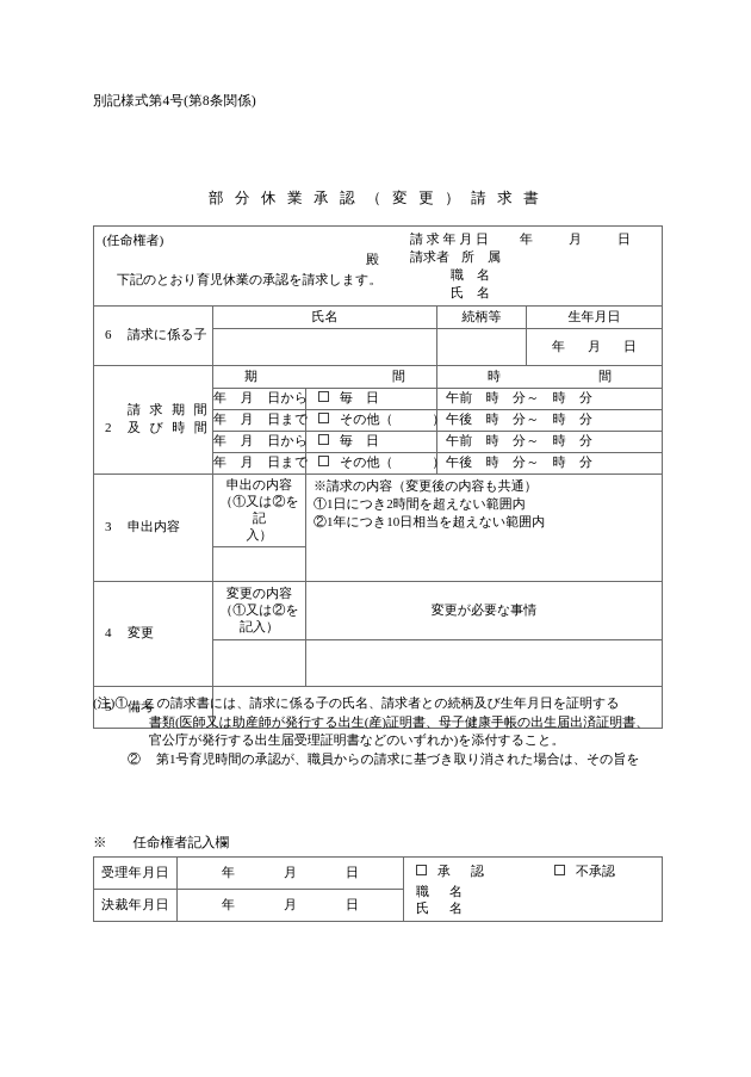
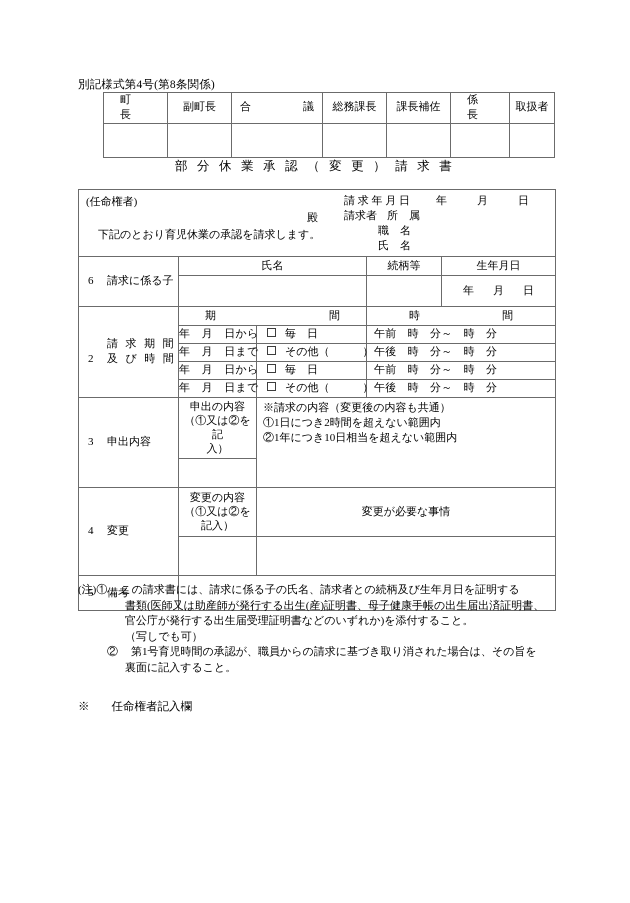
  別記様式第4号(第8条関係)
+ 町 長	副町長	合 議	総務課長	課長補佐	係 長	取扱者
  部 分 休 業 承 認 （ 変 更 ） 請 求 書
  (任命権者) 殿 下記のとおり育児休業の承認を請求します。 請 求 年 月 日 年 月 日 請求者 所 属 職 名 氏 名
  6 請求に係る子	氏名	続柄等	生年月日
  		年 月 日
  2請 求 期 間及 び 時 間	期間	時間
  年 月 日から	毎 日	午前 時 分～ 時 分
  年 月 日まで	その他（ ）	午後 時 分～ 時 分
  年 月 日から	毎 日	午前 時 分～ 時 分
  年 月 日まで	その他（ ）	午後 時 分～ 時 分
  3 申出内容	申出の内容 （①又は②を記 入）	※請求の内容（変更後の内容も共通） ①1日につき2時間を超えない範囲内 ②1年につき10日相当を超えない範囲内
  4 変更	変更の内容 （①又は②を記入）	変更が必要な事情
  5 備考
  (注)① この請求書には、請求に係る子の氏名、請求者との続柄及び生年月日を証明する
  書類(医師又は助産師が発行する出生(産)証明書、母子健康手帳の出生届出済証明書、
  官公庁が発行する出生届受理証明書などのいずれか)を添付すること。
+ （写しでも可）
  ② 第1号育児時間の承認が、職員からの請求に基づき取り消された場合は、その旨を
+ 裏面に記入すること。
  ※ 任命権者記入欄
- 受理年月日	年 月 日	承 認 不承認 職 名 氏 名
- 決裁年月日	年 月 日
